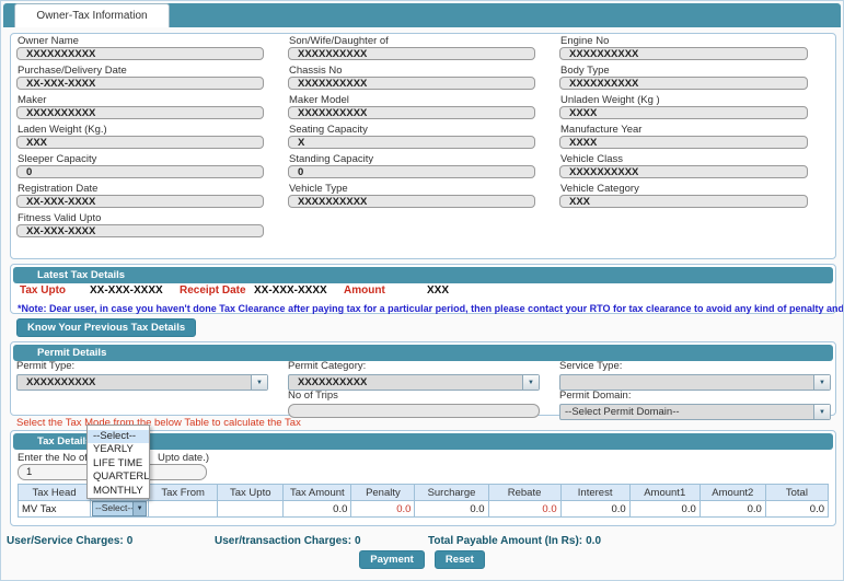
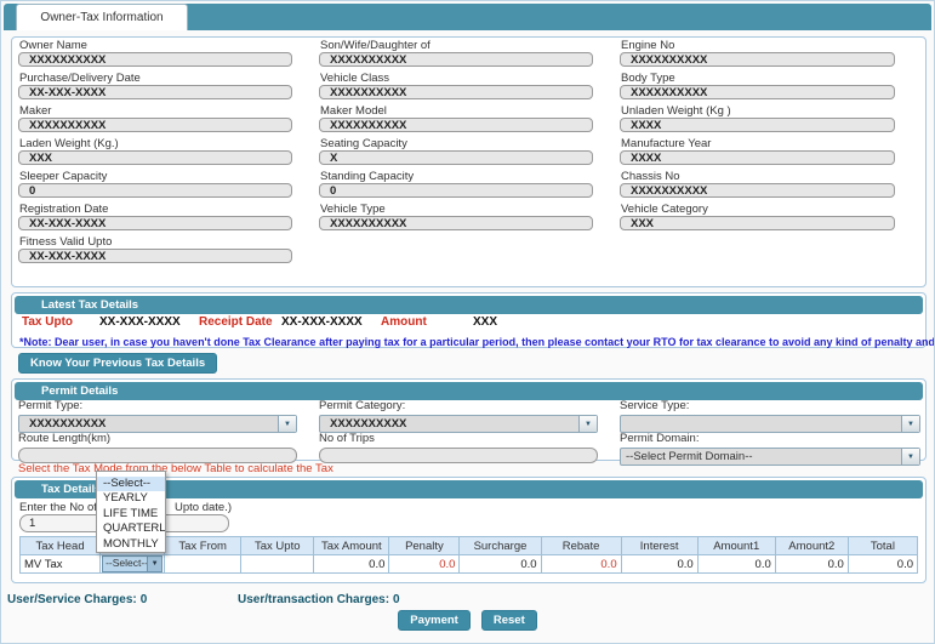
  Owner-Tax Information
  Owner Name
  XXXXXXXXXX
  Son/Wife/Daughter of
  XXXXXXXXXX
  Engine No
  XXXXXXXXXX
  Purchase/Delivery Date
  XX-XXX-XXXX
- Chassis No
+ Vehicle Class
  XXXXXXXXXX
  Body Type
  XXXXXXXXXX
  Maker
  XXXXXXXXXX
  Maker Model
  XXXXXXXXXX
  Unladen Weight (Kg )
  XXXX
  Laden Weight (Kg.)
  XXX
  Seating Capacity
  X
  Manufacture Year
  XXXX
  Sleeper Capacity
  0
  Standing Capacity
  0
- Vehicle Class
+ Chassis No
  XXXXXXXXXX
  Registration Date
  XX-XXX-XXXX
  Vehicle Type
  XXXXXXXXXX
  Vehicle Category
  XXX
  Fitness Valid Upto
  XX-XXX-XXXX
  Latest Tax Details
  Tax Upto
  XX-XXX-XXXX
  Receipt Date
  XX-XXX-XXXX
  Amount
  XXX
  *Note: Dear user, in case you haven't done Tax Clearance after paying tax for a particular period, then please contact your RTO for tax clearance to avoid any kind of penalty and
  Know Your Previous Tax Details
  Permit Details
  Permit Type:
  XXXXXXXXXX
  Permit Category:
  XXXXXXXXXX
  Service Type:
+ Route Length(km)
  No of Trips
  Permit Domain:
  --Select Permit Domain--
  Select the Tax Mode from the below Table to calculate the Tax
  Tax Detail
  Upto date.)
  1
  Tax Head		Tax From	Tax Upto	Tax Amount	Penalty	Surcharge	Rebate	Interest	Amount1	Amount2	Total
  MV Tax	--Select-			0.0	0.0	0.0	0.0	0.0	0.0	0.0	0.0
  --Select--
  YEARLY
  LIFE TIME
  QUARTERL
  MONTHLY
  User/Service Charges: 0
  User/transaction Charges: 0
- Total Payable Amount (In Rs): 0.0
  Payment
  Reset
